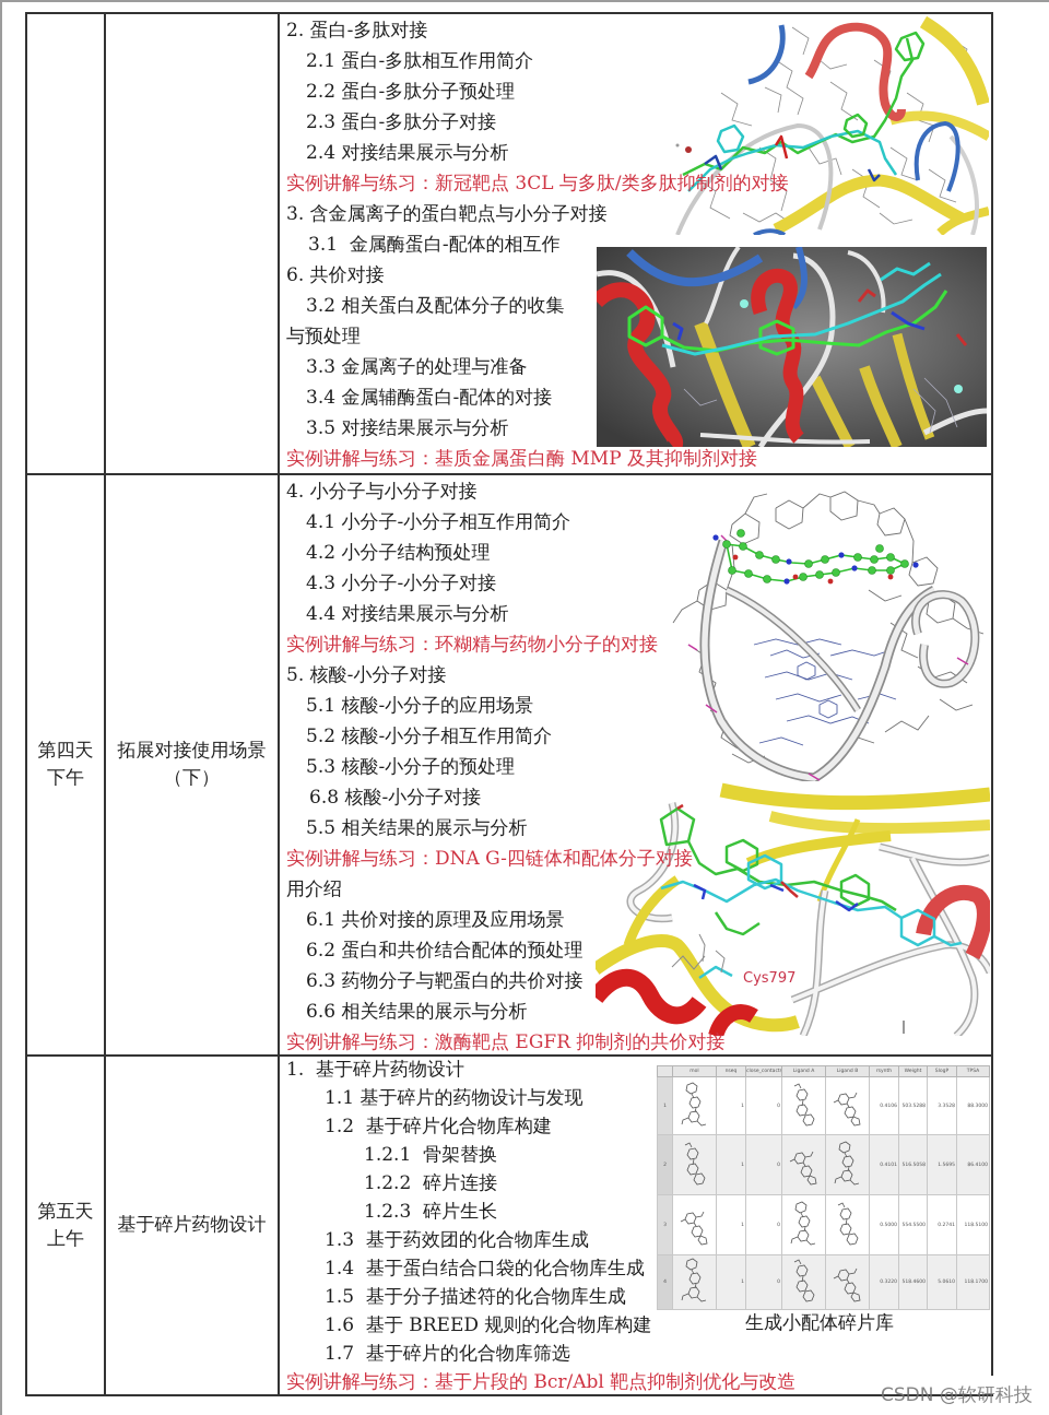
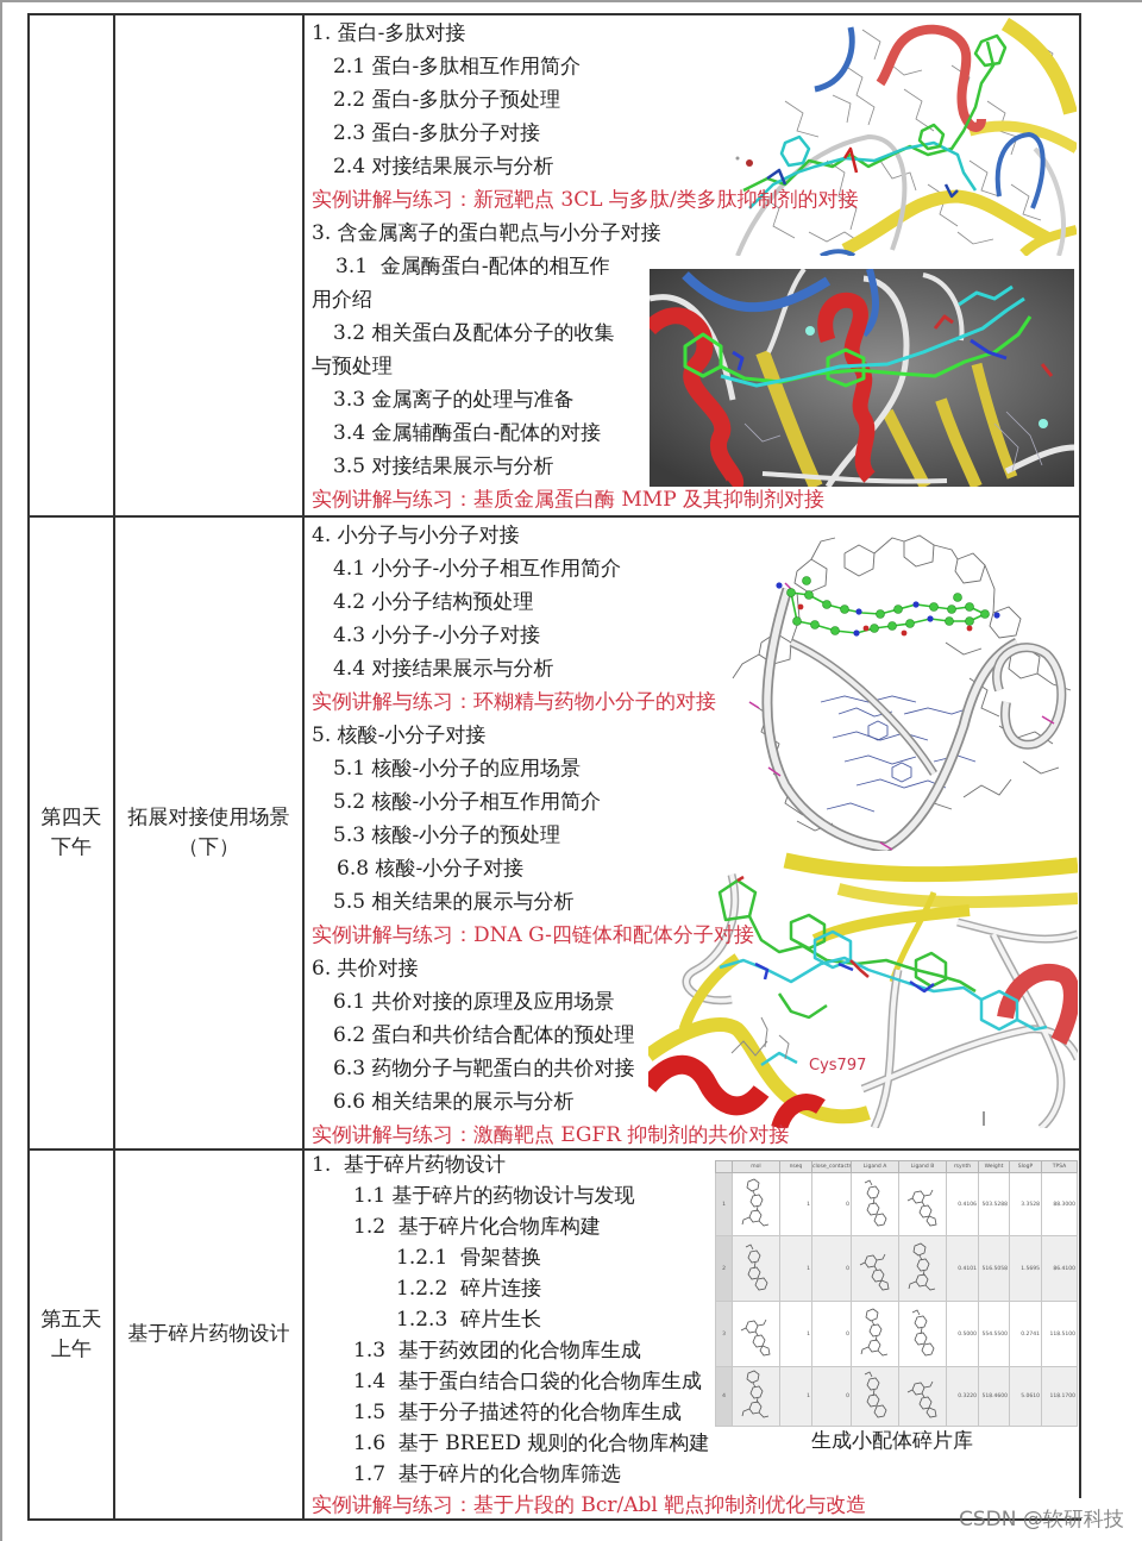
- 2. 蛋白-多肽对接
+ 1. 蛋白-多肽对接
  2.1 蛋白-多肽相互作用简介
  2.2 蛋白-多肽分子预处理
  2.3 蛋白-多肽分子对接
  2.4 对接结果展示与分析
  实例讲解与练习：新冠靶点 3CL 与多肽/类多肽抑制剂的对接
  3. 含金属离子的蛋白靶点与小分子对接
  3.1 金属酶蛋白-配体的相互作
- 6. 共价对接
+ 用介绍
  3.2 相关蛋白及配体分子的收集
  与预处理
  3.3 金属离子的处理与准备
  3.4 金属辅酶蛋白-配体的对接
  3.5 对接结果展示与分析
  实例讲解与练习：基质金属蛋白酶 MMP 及其抑制剂对接
  第四天
  下午
  拓展对接使用场景
  （下）
  4. 小分子与小分子对接
  4.1 小分子-小分子相互作用简介
  4.2 小分子结构预处理
  4.3 小分子-小分子对接
  4.4 对接结果展示与分析
  实例讲解与练习：环糊精与药物小分子的对接
  5. 核酸-小分子对接
  5.1 核酸-小分子的应用场景
  5.2 核酸-小分子相互作用简介
  5.3 核酸-小分子的预处理
  6.8 核酸-小分子对接
  5.5 相关结果的展示与分析
  实例讲解与练习：DNA G-四链体和配体分子对接
- 用介绍
+ 6. 共价对接
  6.1 共价对接的原理及应用场景
  6.2 蛋白和共价结合配体的预处理
  6.3 药物分子与靶蛋白的共价对接
  6.6 相关结果的展示与分析
  实例讲解与练习：激酶靶点 EGFR 抑制剂的共价对接
  Cys797
  第五天
  上午
  基于碎片药物设计
  1. 基于碎片药物设计
  1.1 基于碎片的药物设计与发现
  1.2 基于碎片化合物库构建
  1.2.1 骨架替换
  1.2.2 碎片连接
  1.2.3 碎片生长
  1.3 基于药效团的化合物库生成
  1.4 基于蛋白结合口袋的化合物库生成
  1.5 基于分子描述符的化合物库生成
  1.6 基于 BREED 规则的化合物库构建
  1.7 基于碎片的化合物库筛选
  实例讲解与练习：基于片段的 Bcr/Abl 靶点抑制剂优化与改造
  生成小配体碎片库
  CSDN @软研科技
